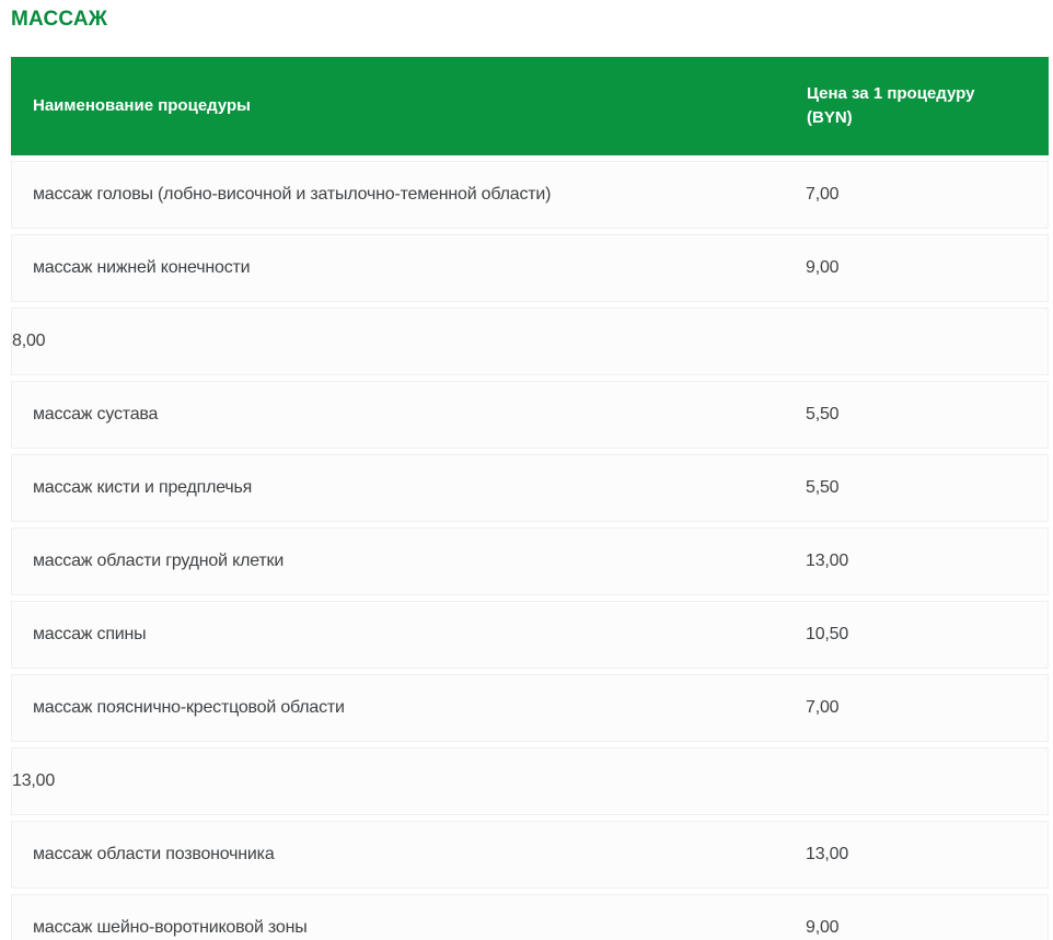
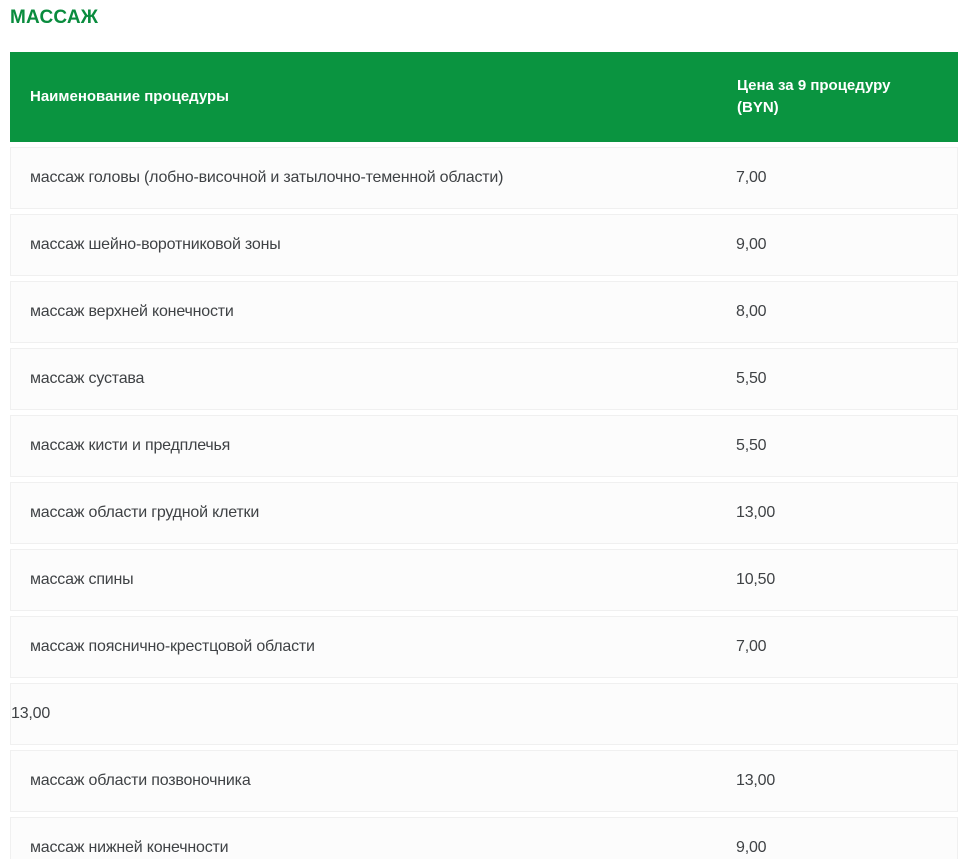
  МАССАЖ
  Наименование процедуры
- Цена за 1 процедуру (BYN)
+ Цена за 9 процедуру (BYN)
  массаж головы (лобно-височной и затылочно-теменной области)
  7,00
- массаж нижней конечности
+ массаж шейно-воротниковой зоны
  9,00
+ массаж верхней конечности
  8,00
  массаж сустава
  5,50
  массаж кисти и предплечья
  5,50
  массаж области грудной клетки
  13,00
  массаж спины
  10,50
  массаж пояснично-крестцовой области
  7,00
  13,00
  массаж области позвоночника
  13,00
- массаж шейно-воротниковой зоны
+ массаж нижней конечности
  9,00
